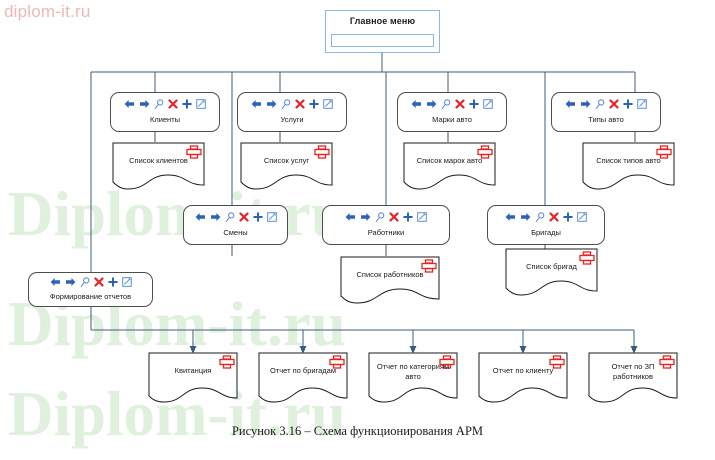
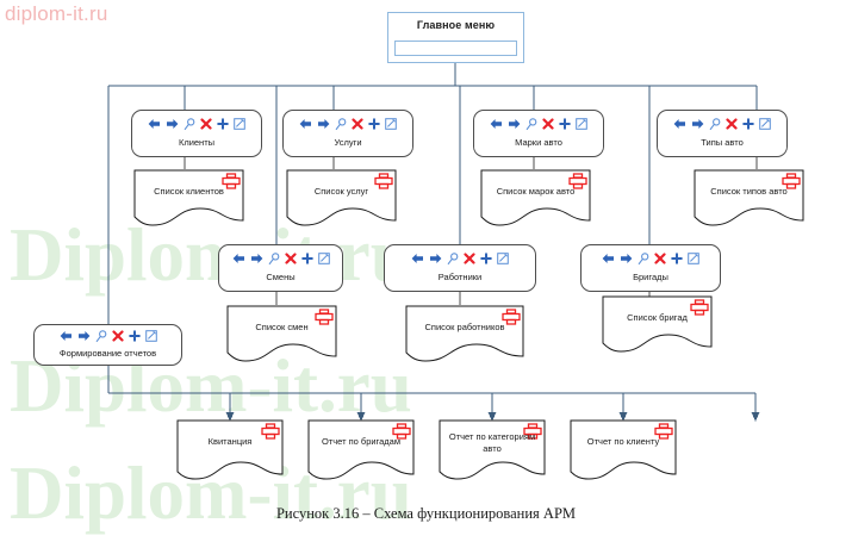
  Diplom-it.ru
  Diplom-it.ru
  diplom-it.ru
  Главное меню
  Клиенты
  Услуги
  Марки авто
  Типы авто
  Список клиентов
  Список услуг
  Список марок авто
  Список типов авто
  Смены
  Работники
  Бригады
+ Список смен
  Список работников
  Список бригад
  Формирование отчетов
  Квитанция
  Отчет по бригадам
  Отчет по категориям авто
  Отчет по клиенту
- Отчет по ЗП работников
  Рисунок 3.16 – Схема функционирования АРМ
